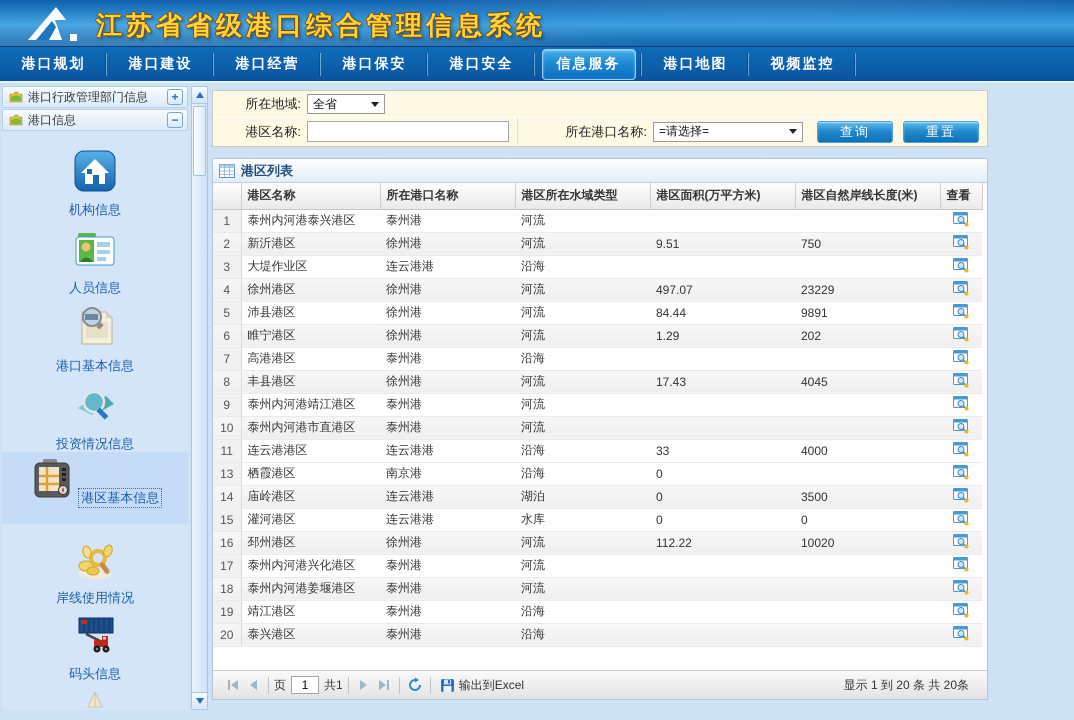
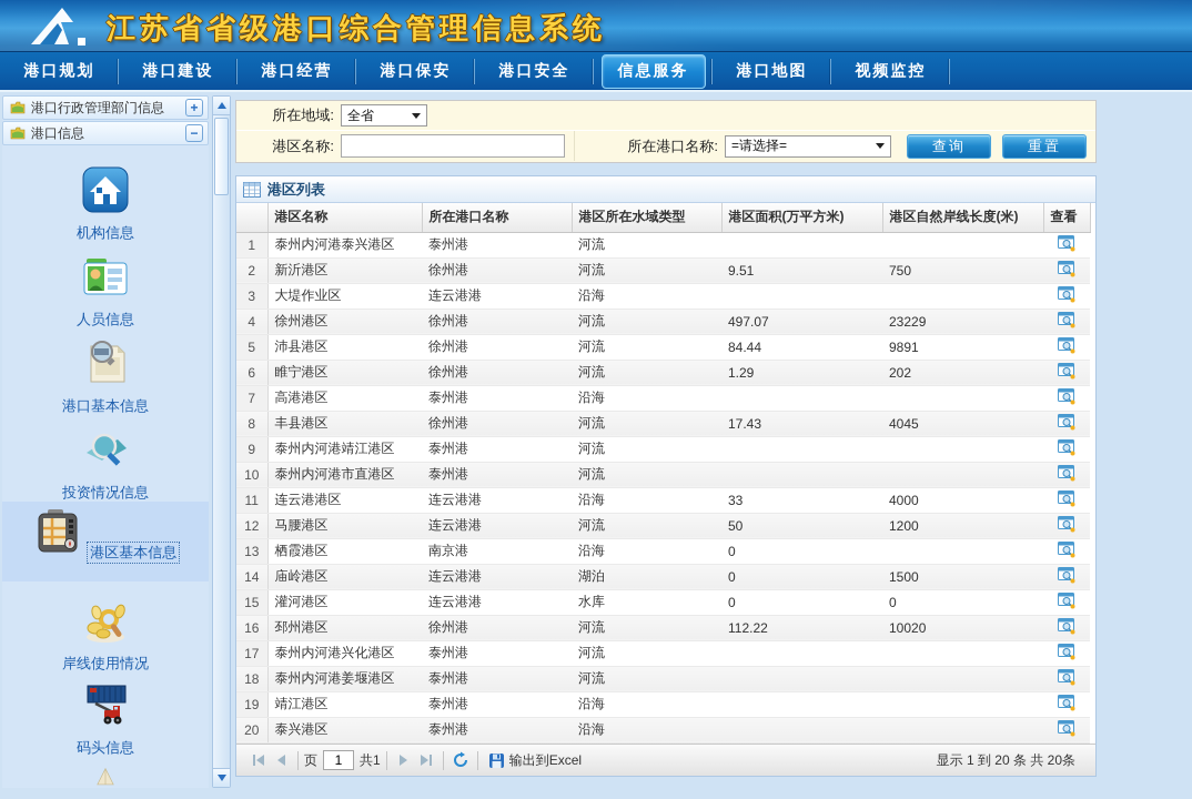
  江苏省省级港口综合管理信息系统
  港口规划
  港口建设
  港口经营
  港口保安
  港口安全
  信息服务
  港口地图
  视频监控
  港口行政管理部门信息
  +
  港口信息
  −
  机构信息
  人员信息
  港口基本信息
  投资情况信息
  港区基本信息
  岸线使用情况
  码头信息
  所在地域:
  全省
  港区名称:
  所在港口名称:
  =请选择=
  查询
  重置
  港区列表
  	港区名称	所在港口名称	港区所在水域类型	港区面积(万平方米)	港区自然岸线长度(米)	查看
  1	泰州内河港泰兴港区	泰州港	河流
  2	新沂港区	徐州港	河流	9.51	750
  3	大堤作业区	连云港港	沿海
  4	徐州港区	徐州港	河流	497.07	23229
  5	沛县港区	徐州港	河流	84.44	9891
  6	睢宁港区	徐州港	河流	1.29	202
  7	高港港区	泰州港	沿海
  8	丰县港区	徐州港	河流	17.43	4045
  9	泰州内河港靖江港区	泰州港	河流
  10	泰州内河港市直港区	泰州港	河流
  11	连云港港区	连云港港	沿海	33	4000
+ 12	马腰港区	连云港港	河流	50	1200
  13	栖霞港区	南京港	沿海	0
- 14	庙岭港区	连云港港	湖泊	0	3500
+ 14	庙岭港区	连云港港	湖泊	0	1500
  15	灌河港区	连云港港	水库	0	0
  16	邳州港区	徐州港	河流	112.22	10020
  17	泰州内河港兴化港区	泰州港	河流
  18	泰州内河港姜堰港区	泰州港	河流
  19	靖江港区	泰州港	沿海
  20	泰兴港区	泰州港	沿海
  页
  1
  共1
  输出到Excel
  显示 1 到 20 条 共 20条
